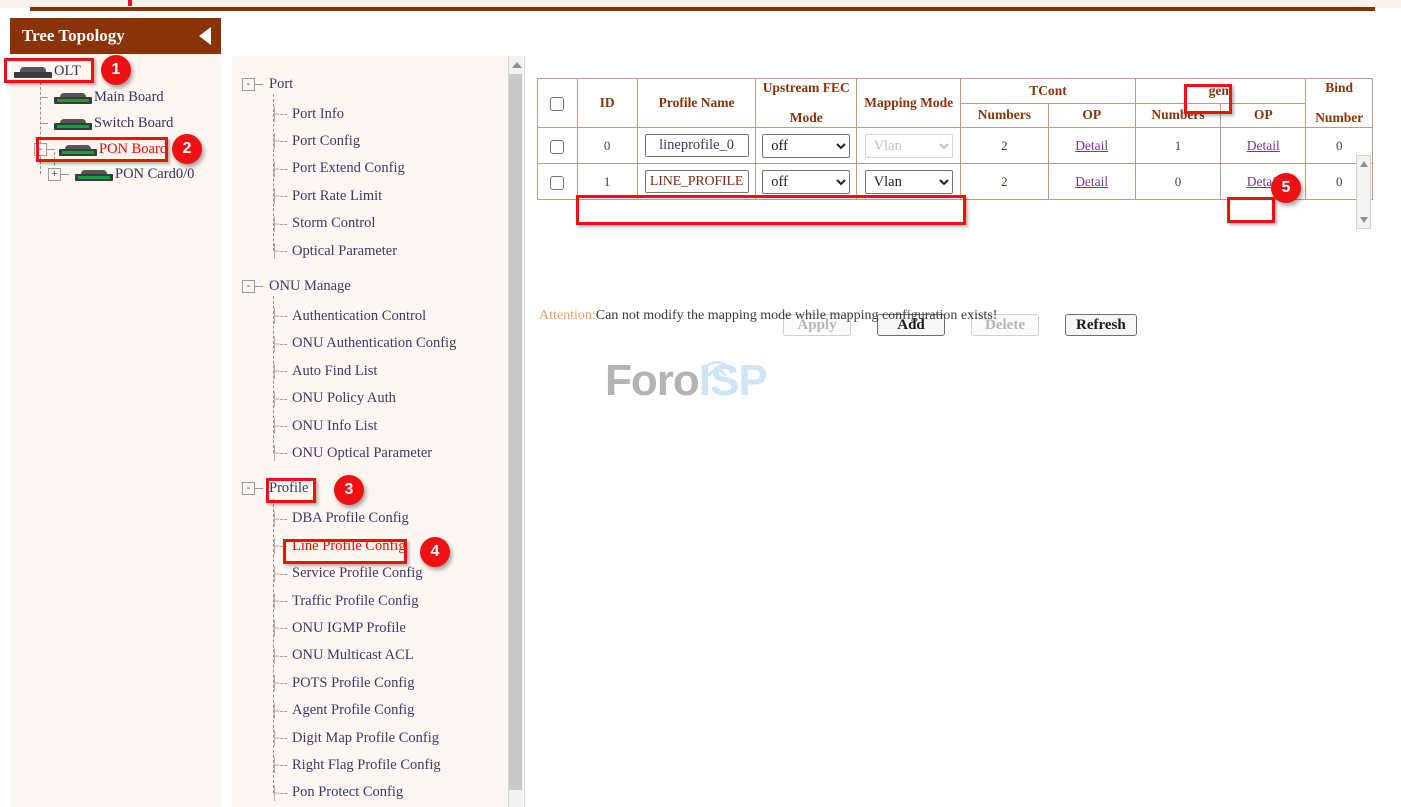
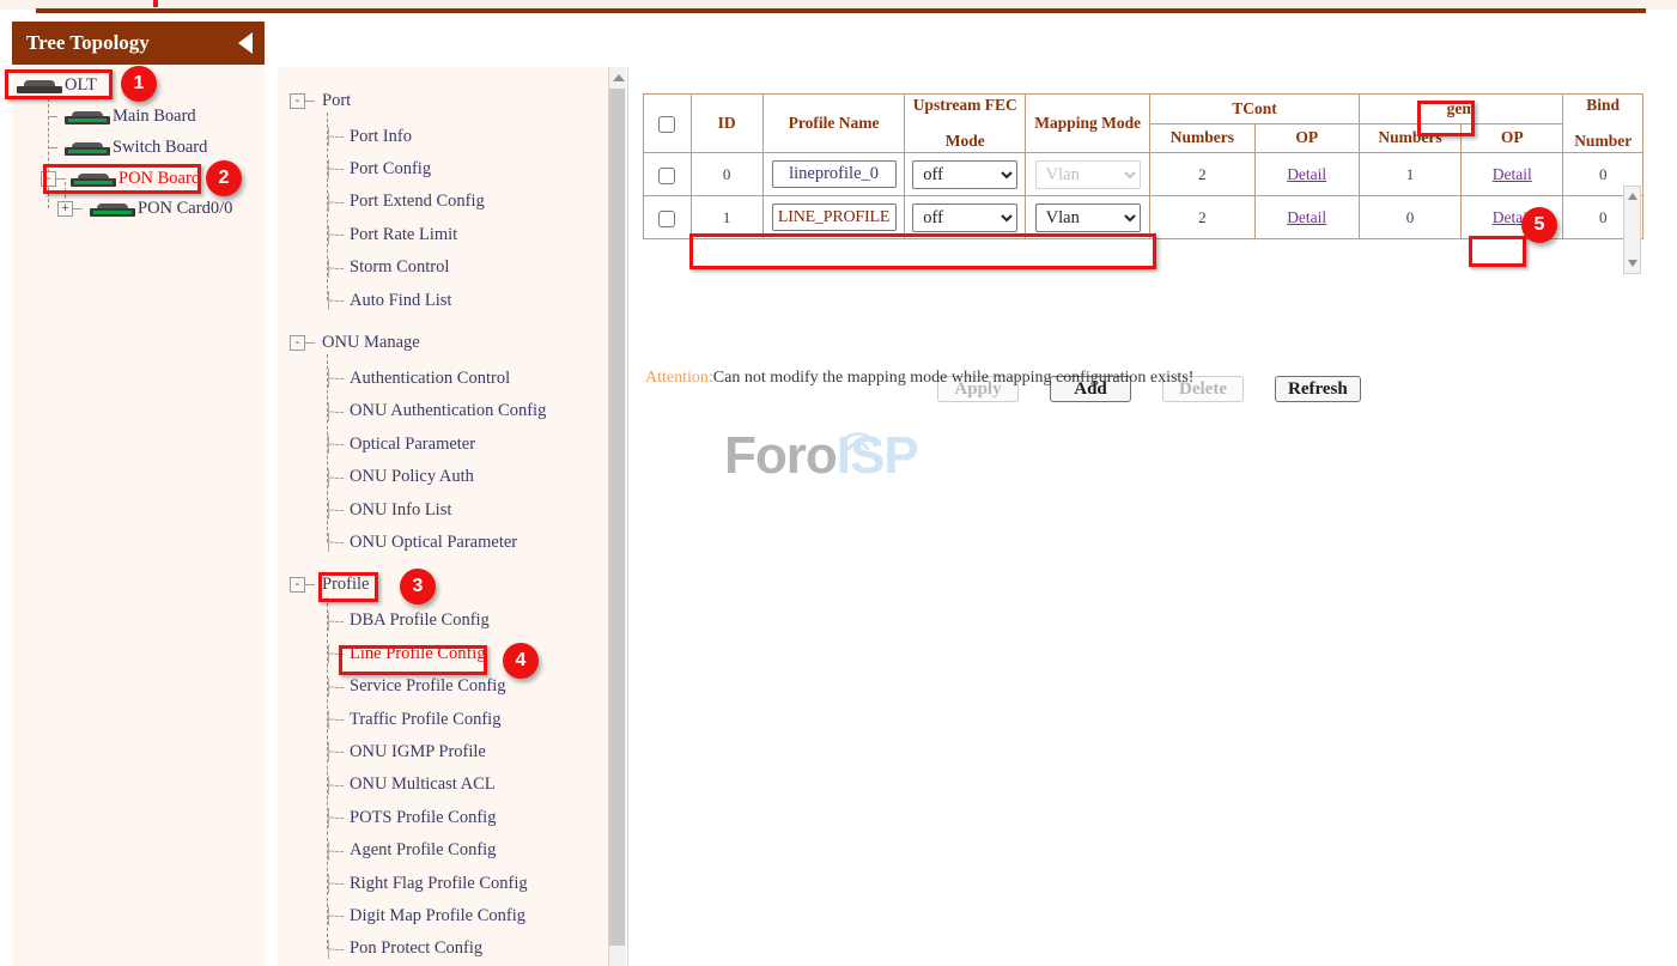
  Tree Topology
  OLT
  Main Board
  Switch Board
  -
  PON Board
  +
  PON Card0/0
  -
  Port
  ├--
  Port Info
  ├--
  Port Config
  ├--
  Port Extend Config
  ├--
  Port Rate Limit
  ├--
  Storm Control
  ├--
- Optical Parameter
+ Auto Find List
  -
  ONU Manage
  ├--
  Authentication Control
  ├--
  ONU Authentication Config
  ├--
- Auto Find List
+ Optical Parameter
  ├--
  ONU Policy Auth
  ├--
  ONU Info List
  ├--
  ONU Optical Parameter
  -
  Profile
  ├--
  DBA Profile Config
  ├--
  Line Profile Config
  ├--
  Service Profile Config
  ├--
  Traffic Profile Config
  ├--
  ONU IGMP Profile
  ├--
  ONU Multicast ACL
  ├--
  POTS Profile Config
  ├--
  Agent Profile Config
  ├--
- Digit Map Profile Config
+ Right Flag Profile Config
  ├--
- Right Flag Profile Config
+ Digit Map Profile Config
  ├--
  Pon Protect Config
  	ID	Profile Name	Upstream FEC Mode	Mapping Mode	TCont	gem	Bind Number
  Numbers	OP	Numbers	OP
  	0	lineprofile_0	off	Vlan	2	Detail	1	Detail	0
  	1	LINE_PROFILE	off	Vlan	2	Detail	0	Deta	0
  Apply
  Add
  Delete
  Refresh
  Attention:Can not modify the mapping mode while mapping configuration exists!
  ForoISP
  1
  2
  3
  4
  5
